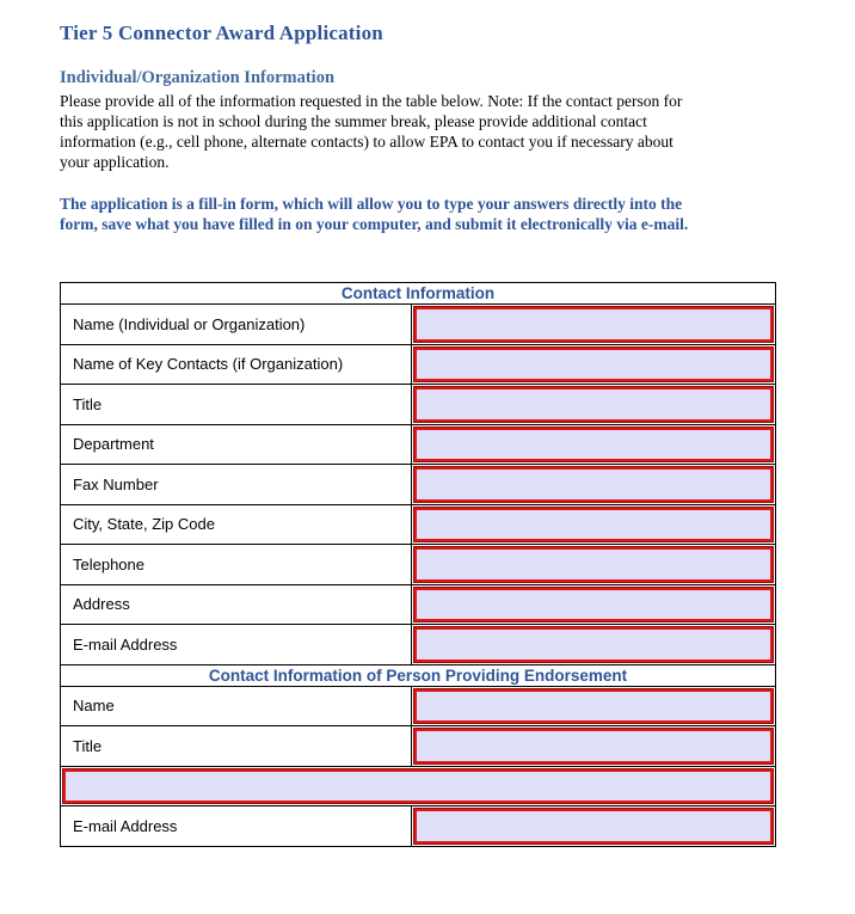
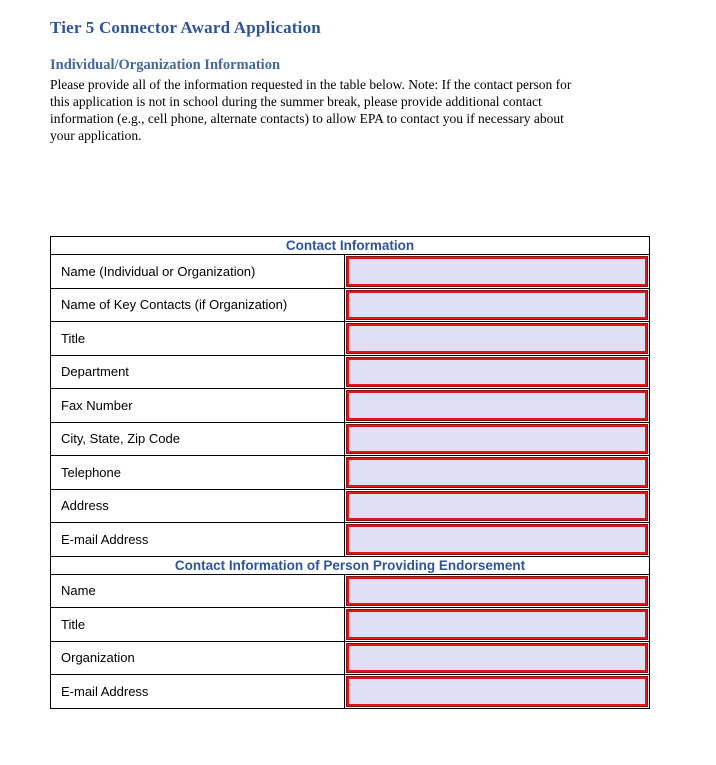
  Tier 5 Connector Award Application
  Individual/Organization Information
  Please provide all of the information requested in the table below. Note: If the contact person for
  this application is not in school during the summer break, please provide additional contact
  information (e.g., cell phone, alternate contacts) to allow EPA to contact you if necessary about
  your application.
- The application is a fill-in form, which will allow you to type your answers directly into the
- form, save what you have filled in on your computer, and submit it electronically via e-mail.
  Contact Information
  Name (Individual or Organization)
  Name of Key Contacts (if Organization)
  Title
  Department
  Fax Number
  City, State, Zip Code
  Telephone
  Address
  E-mail Address
  Contact Information of Person Providing Endorsement
  Name
  Title
+ Organization
  E-mail Address
